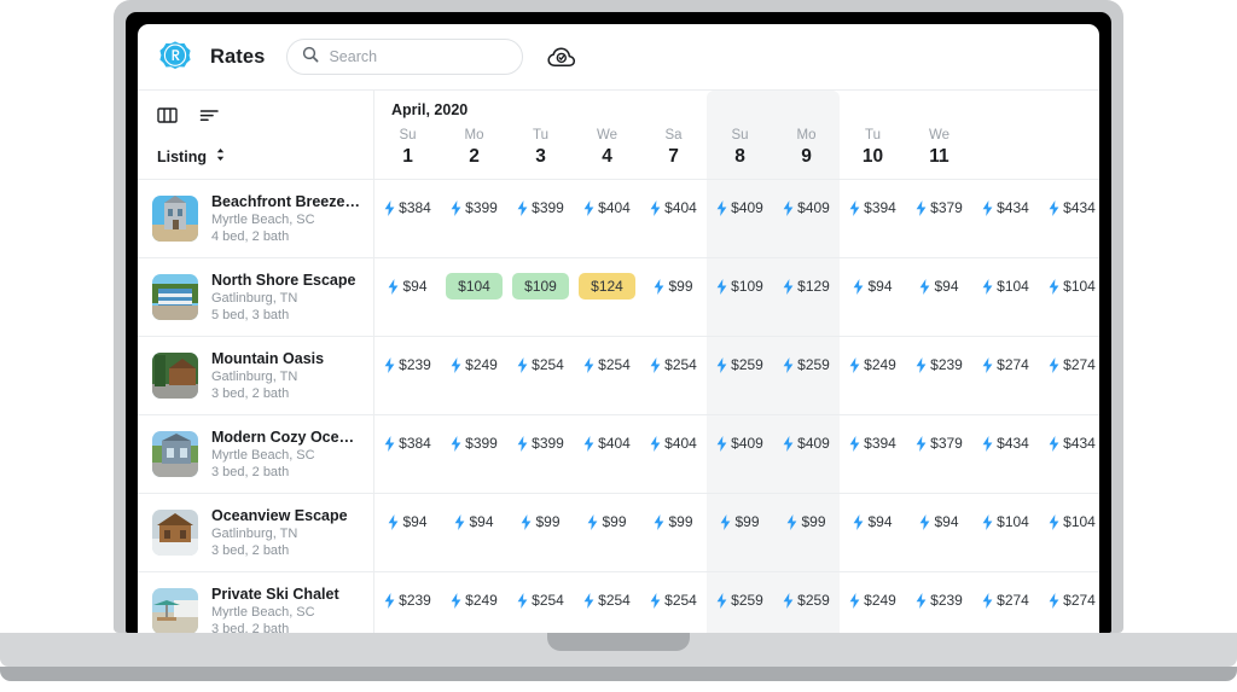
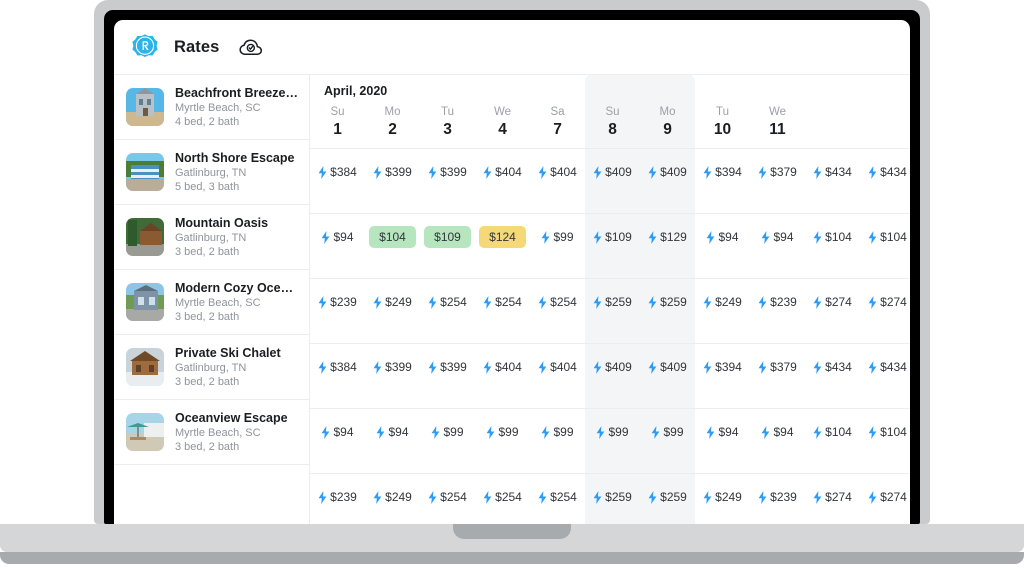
  Rates
- Search
- Listing
  Beachfront Breeze Vi
  Myrtle Beach, SC
  4 bed, 2 bath
  North Shore Escape
  Gatlinburg, TN
  5 bed, 3 bath
  Mountain Oasis
  Gatlinburg, TN
  3 bed, 2 bath
  Modern Cozy Oceanf
  Myrtle Beach, SC
  3 bed, 2 bath
- Oceanview Escape
+ Private Ski Chalet
  Gatlinburg, TN
  3 bed, 2 bath
- Private Ski Chalet
+ Oceanview Escape
  Myrtle Beach, SC
  3 bed, 2 bath
  April, 2020
  Su
  1
  Mo
  2
  Tu
  3
  We
  4
  Sa
  7
  Su
  8
  Mo
  9
  Tu
  10
  We
  11
  $384
  $399
  $399
  $404
  $404
  $409
  $409
  $394
  $379
  $434
  $434
  $94
  $104
  $109
  $124
  $99
  $109
  $129
  $94
  $94
  $104
  $104
  $239
  $249
  $254
  $254
  $254
  $259
  $259
  $249
  $239
  $274
  $274
  $384
  $399
  $399
  $404
  $404
  $409
  $409
  $394
  $379
  $434
  $434
  $94
  $94
  $99
  $99
  $99
  $99
  $99
  $94
  $94
  $104
  $104
  $239
  $249
  $254
  $254
  $254
  $259
  $259
  $249
  $239
  $274
  $274
